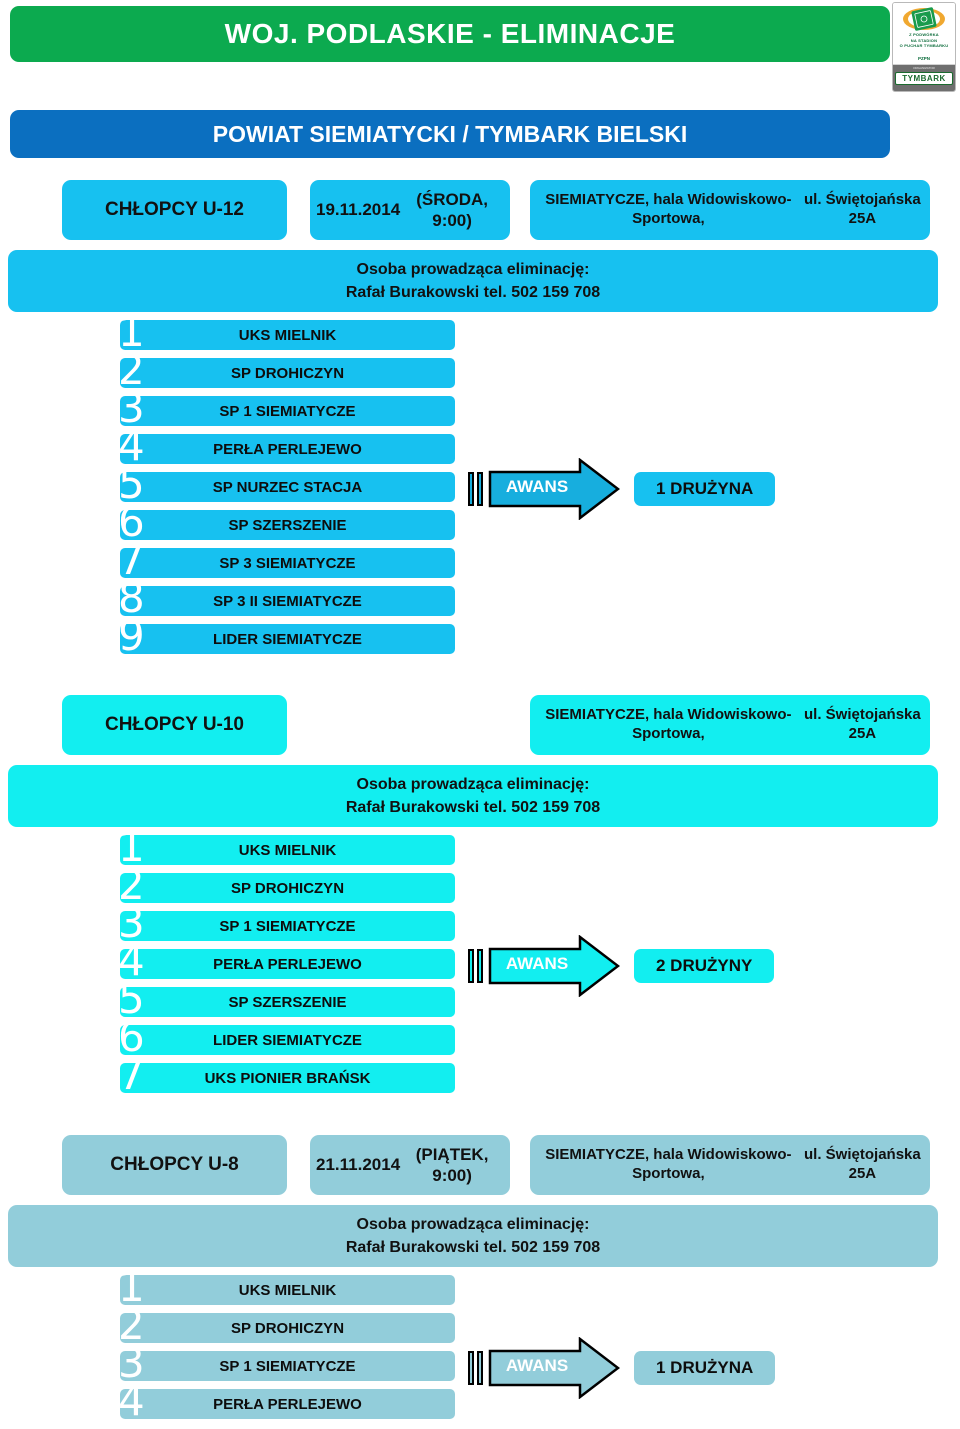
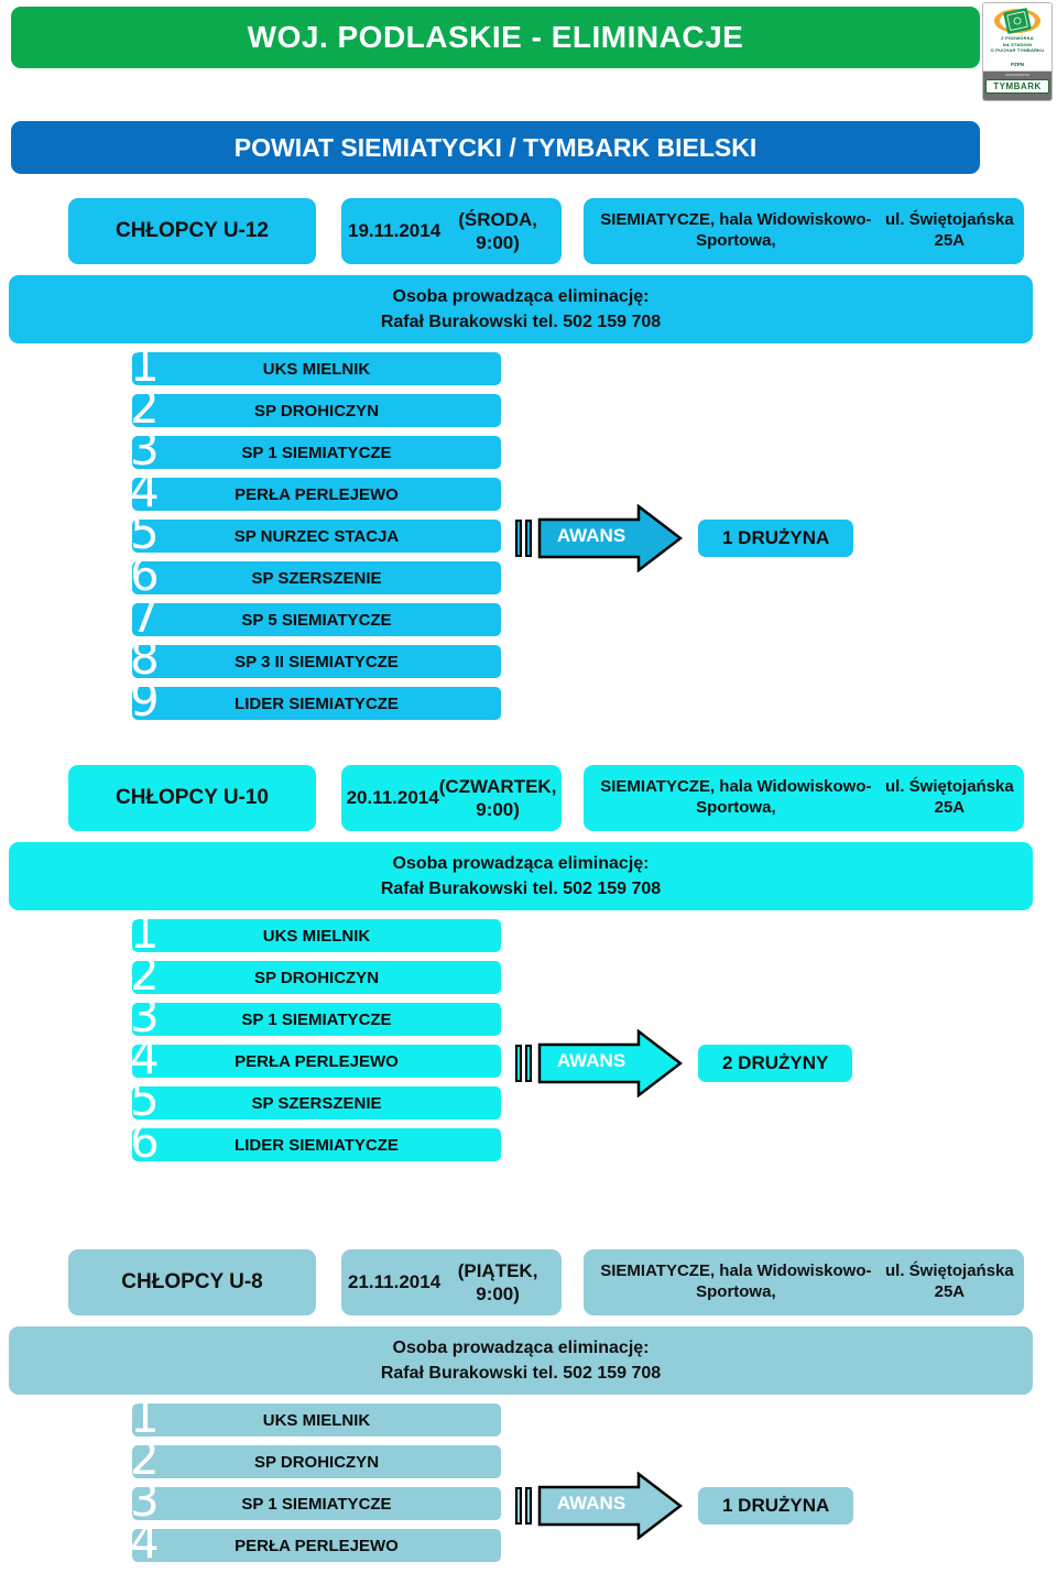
  WOJ. PODLASKIE - ELIMINACJE
  POWIAT SIEMIATYCKI / TYMBARK BIELSKI
  TYMBARK
  CHŁOPCY U-12
  19.11.2014
  (ŚRODA, 9:00)
  SIEMIATYCZE, hala Widowiskowo-Sportowa,
  ul. Świętojańska 25A
  Osoba prowadząca eliminację:
  Rafał Burakowski tel. 502 159 708
  UKS MIELNIK
  1
  SP DROHICZYN
  2
  SP 1 SIEMIATYCZE
  3
  PERŁA PERLEJEWO
  4
  SP NURZEC STACJA
  5
  SP SZERSZENIE
  6
- SP 3 SIEMIATYCZE
+ SP 5 SIEMIATYCZE
  7
  SP 3 II SIEMIATYCZE
  8
  LIDER SIEMIATYCZE
  9
  AWANS
  1 DRUŻYNA
  CHŁOPCY U-10
+ 20.11.2014
+ (CZWARTEK, 9:00)
  SIEMIATYCZE, hala Widowiskowo-Sportowa,
  ul. Świętojańska 25A
  Osoba prowadząca eliminację:
  Rafał Burakowski tel. 502 159 708
  UKS MIELNIK
  1
  SP DROHICZYN
  2
  SP 1 SIEMIATYCZE
  3
  PERŁA PERLEJEWO
  4
  SP SZERSZENIE
  5
  LIDER SIEMIATYCZE
  6
- UKS PIONIER BRAŃSK
  7
  AWANS
  2 DRUŻYNY
  CHŁOPCY U-8
  21.11.2014
  (PIĄTEK, 9:00)
  SIEMIATYCZE, hala Widowiskowo-Sportowa,
  ul. Świętojańska 25A
  Osoba prowadząca eliminację:
  Rafał Burakowski tel. 502 159 708
  UKS MIELNIK
  1
  SP DROHICZYN
  2
  SP 1 SIEMIATYCZE
  3
  PERŁA PERLEJEWO
  4
  AWANS
  1 DRUŻYNA
